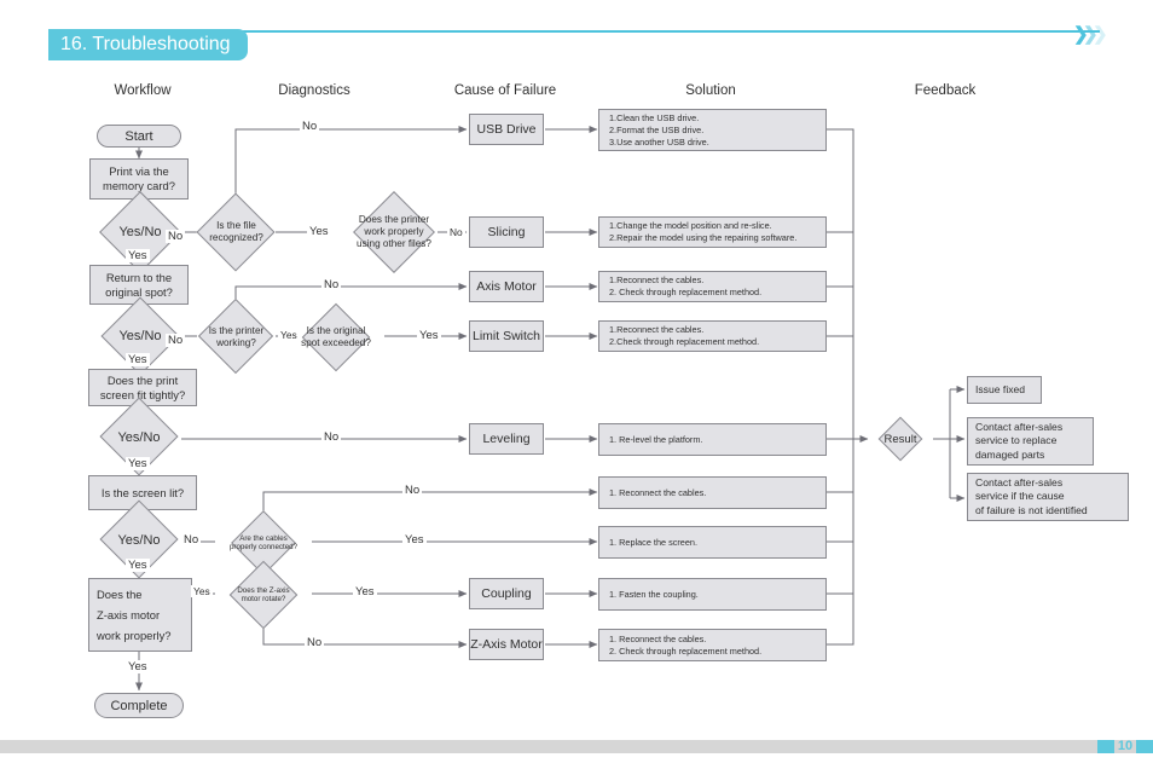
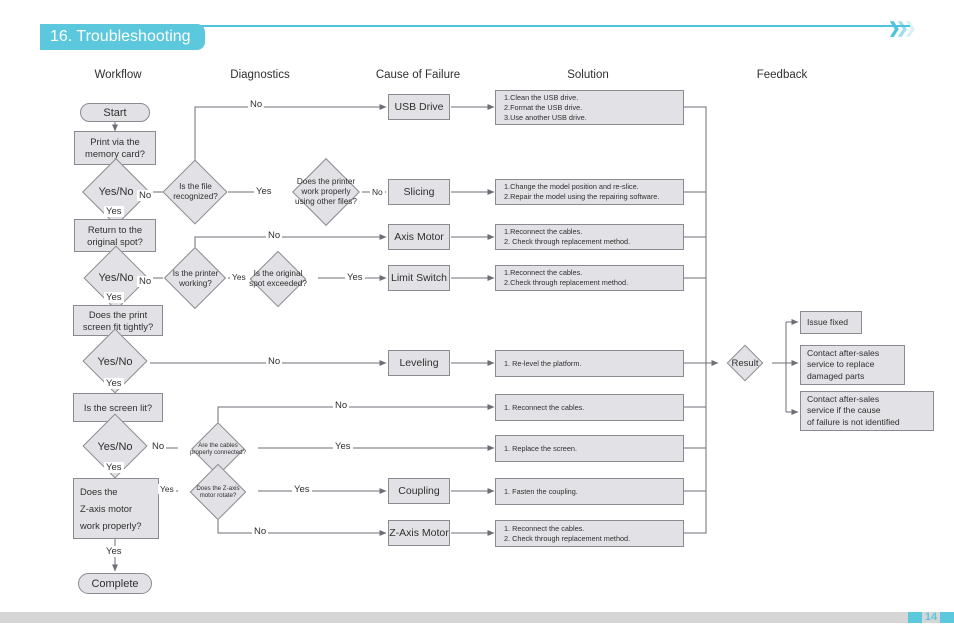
  16. Troubleshooting
  ❯
  ❯
  ❯
  Workflow
  Diagnostics
  Cause of Failure
  Solution
  Feedback
  Start
  Print via the
  memory card?
  Yes/No
  No
  Yes
  Return to the
  original spot?
  Yes/No
  No
  Yes
  Does the print
  screen fit tightly?
  Yes/No
  No
  Yes
  Is the screen lit?
  Yes/No
  No
  Yes
  Does the
  Z-axis motor
  work properly?
  Yes
  Complete
  Is the file
  recognized?
  No
  Yes
  Does the printer
  work properly
  using other files?
  No
  Is the printer
  working?
  No
  Yes
  Is the original
  spot exceeded?
  Yes
  No
  Yes
  Yes
  No
  Yes
  USB Drive
  Slicing
  Axis Motor
  Limit Switch
  Leveling
  Coupling
  Z-Axis Motor
  1.Clean the USB drive.
  2.Format the USB drive.
  3.Use another USB drive.
  1.Change the model position and re-slice.
  2.Repair the model using the repairing software.
  1.Reconnect the cables.
  2. Check through replacement method.
  1.Reconnect the cables.
  2.Check through replacement method.
  1. Re-level the platform.
  1. Reconnect the cables.
  1. Replace the screen.
  1. Fasten the coupling.
  1. Reconnect the cables.
  2. Check through replacement method.
  Result
  Issue fixed
  Contact after-sales
  service to replace
  damaged parts
  Contact after-sales
  service if the cause
  of failure is not identified
- 10
+ 14
